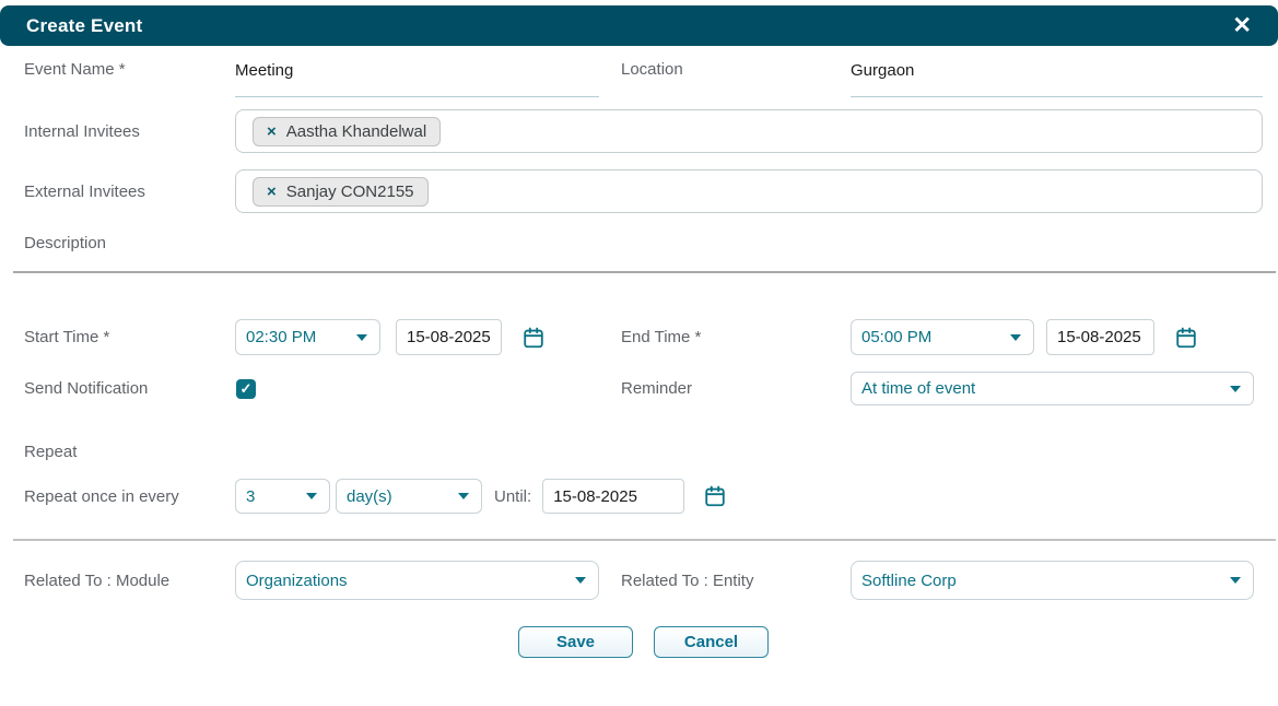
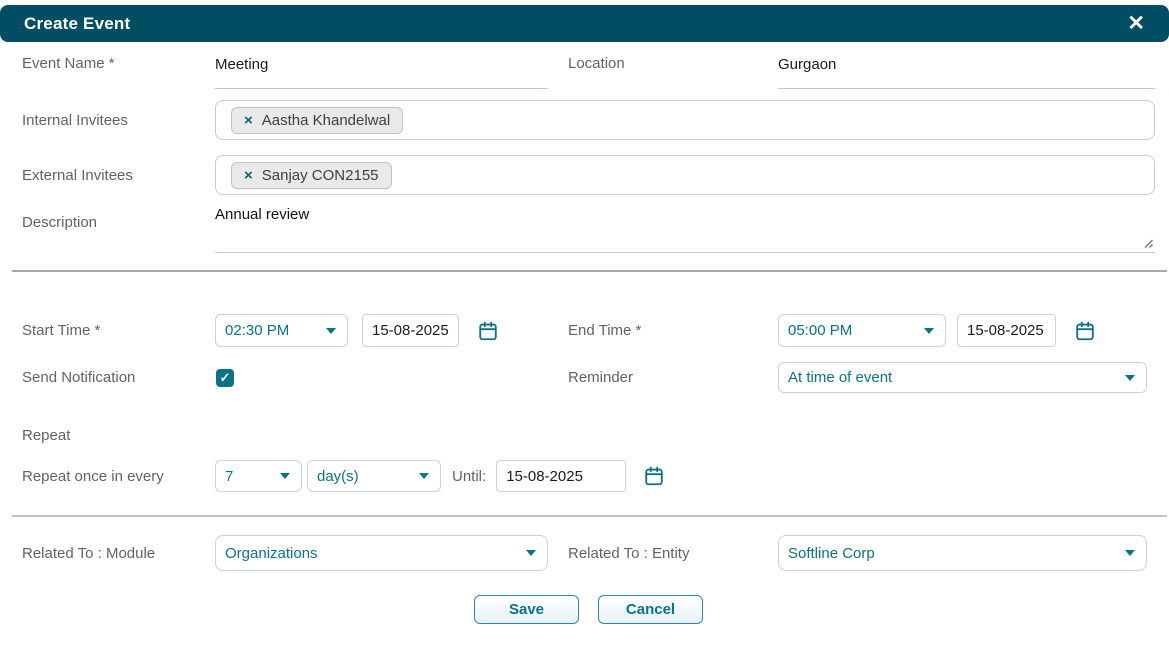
  Create Event
  ✕
  Event Name *
  Meeting
  Location
  Gurgaon
  Internal Invitees
  ×
  Aastha Khandelwal
  External Invitees
  ×
  Sanjay CON2155
  Description
+ Annual review
  Start Time *
  02:30 PM
  15-08-2025
  End Time *
  05:00 PM
  15-08-2025
  Send Notification
  ✓
  Reminder
  At time of event
  Repeat
  Repeat once in every
- 3
+ 7
  day(s)
  Until:
  15-08-2025
  Related To : Module
  Organizations
  Related To : Entity
  Softline Corp
  Save
  Cancel
